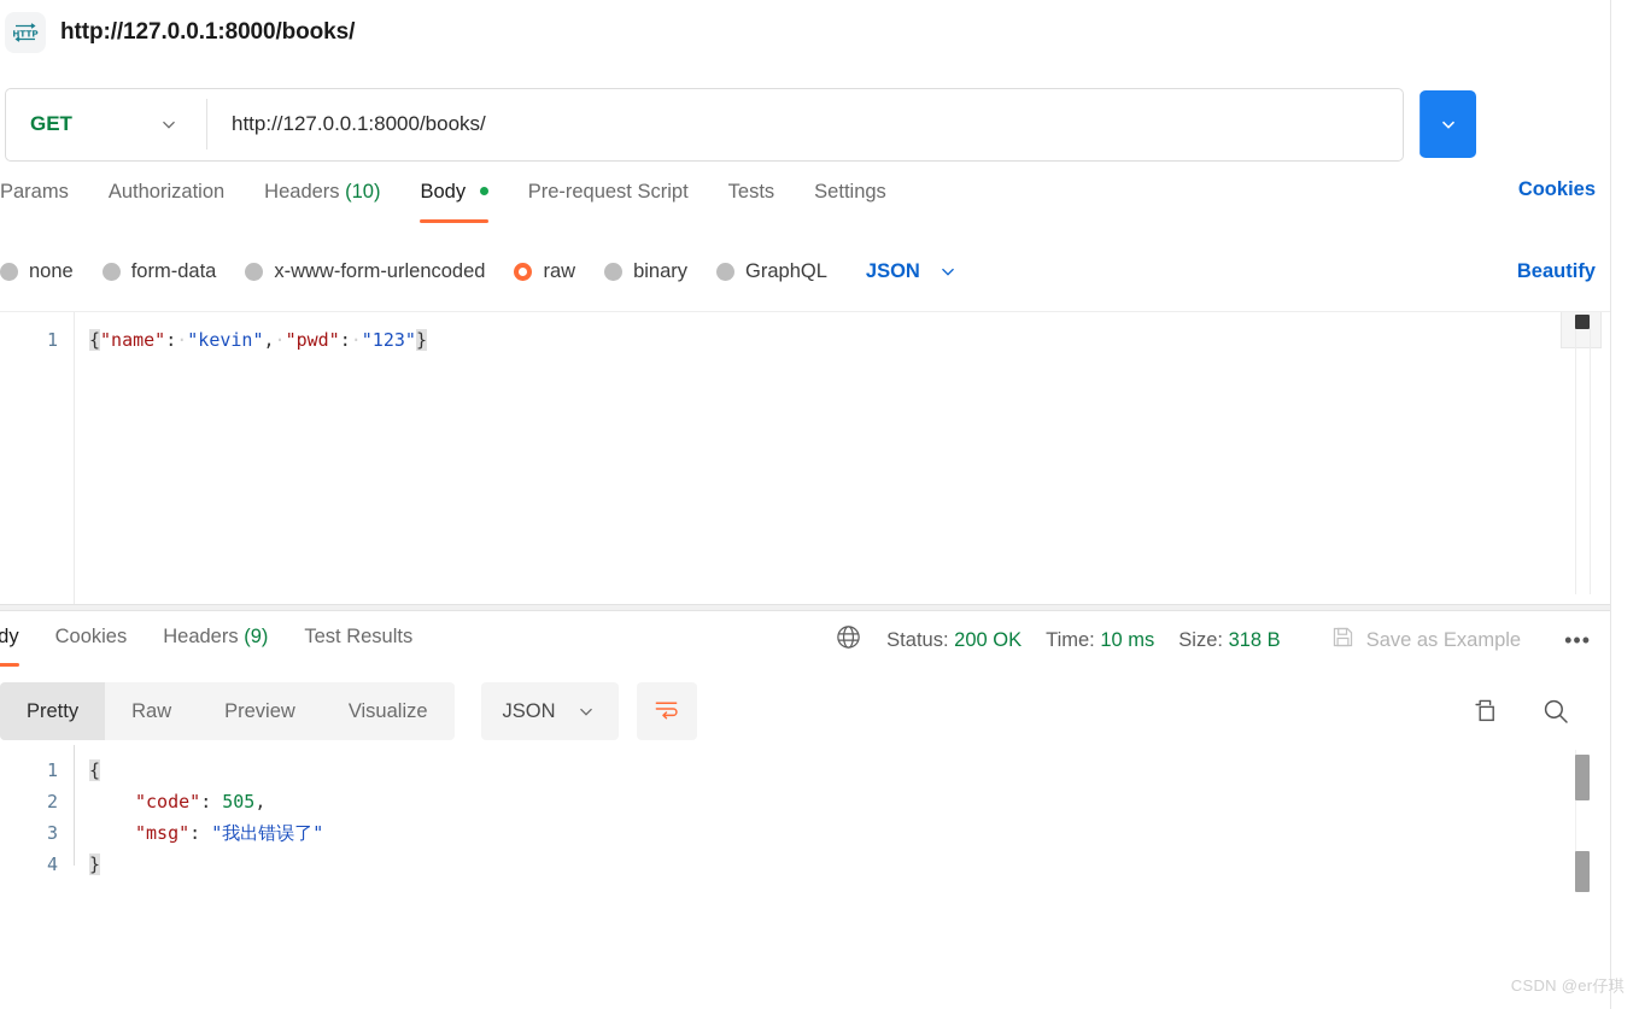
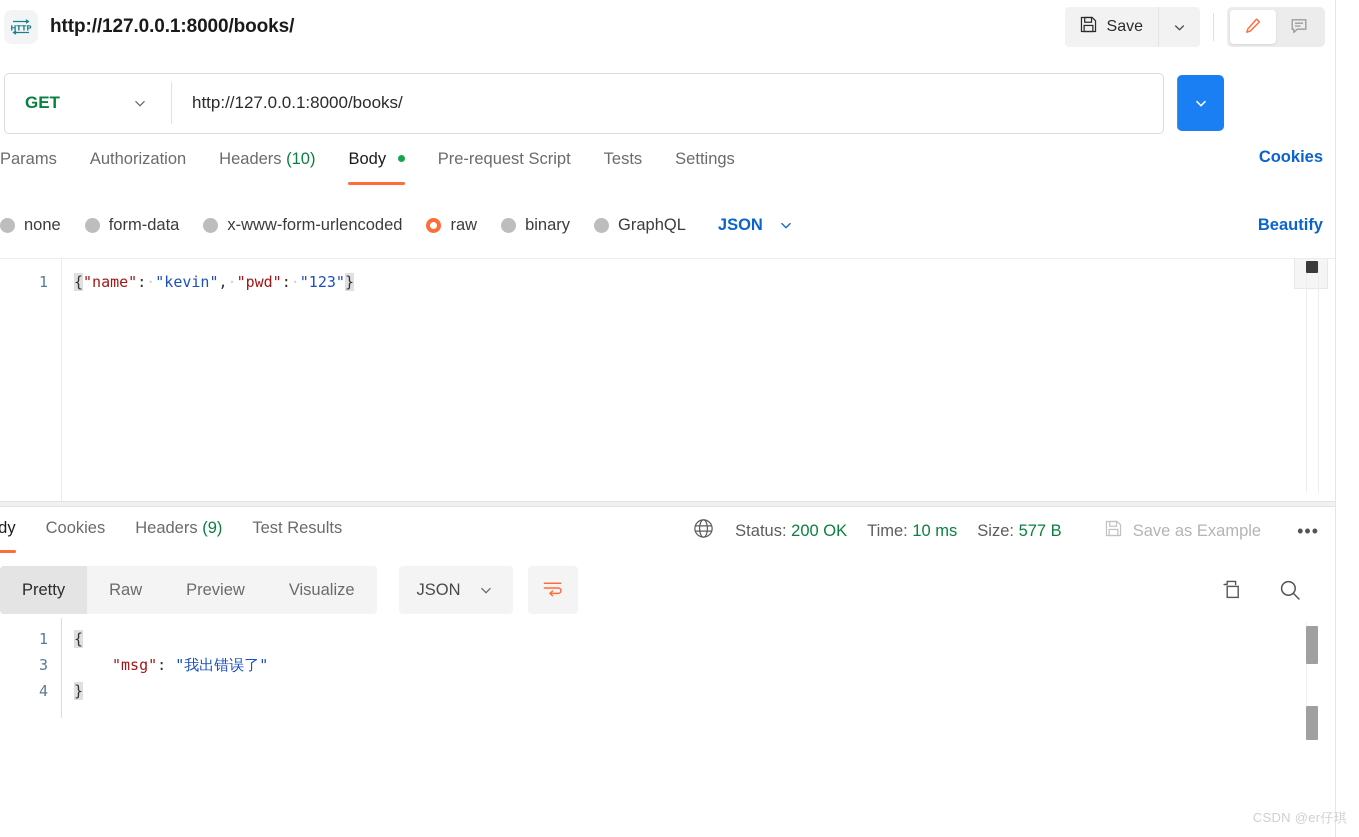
  HTTP
  http://127.0.0.1:8000/books/
+ Save
  GET
  http://127.0.0.1:8000/books/
  Params
  Authorization
  Headers (10)
  Body
  Pre-request Script
  Tests
  Settings
  Cookies
  none
  form-data
  x-www-form-urlencoded
  raw
  binary
  GraphQL
  JSON
  Beautify
  1
  {"name":·"kevin",·"pwd":·"123"}
  Cookies
  Headers (9)
  Test Results
  Status: 200 OK
  Time: 10 ms
- Size: 318 B
+ Size: 577 B
  Save as Example
  •••
  Pretty
  Raw
  Preview
  Visualize
  JSON
  1
  {
- 2
- "code": 505,
  3
  "msg": "我出错误了"
  4
  }
  CSDN @er仔琪
